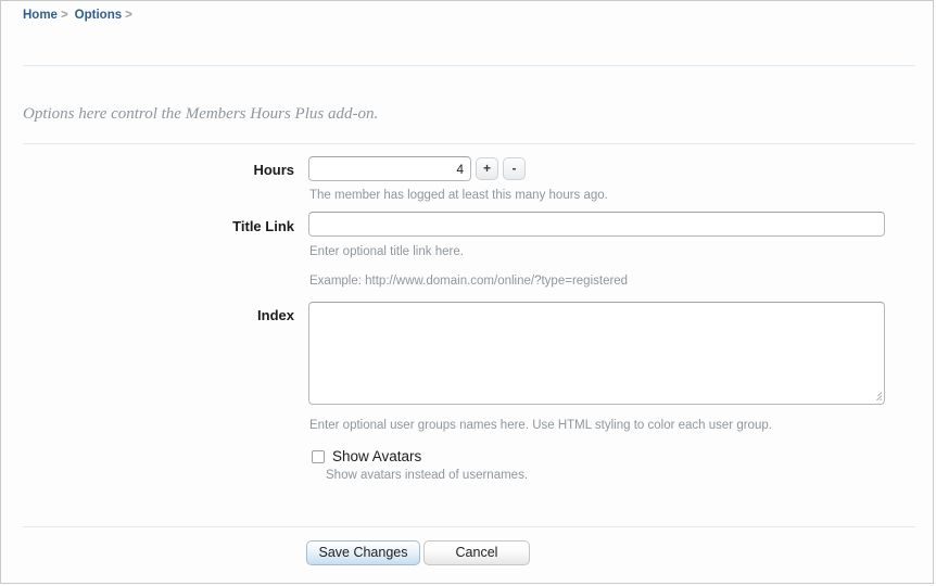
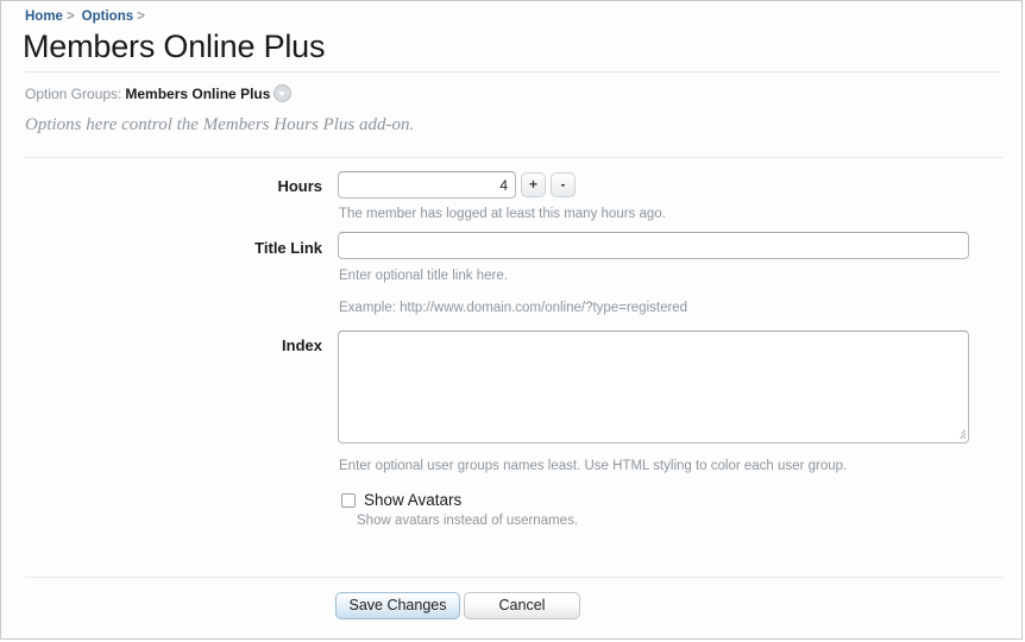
  Home > Options >
+ Members Online Plus
+ Option Groups: Members Online Plus
  Options here control the Members Hours Plus add-on.
  Hours
  4 + -
  The member has logged at least this many hours ago.
  Title Link
  Enter optional title link here.
  Example: http://www.domain.com/online/?type=registered
  Index
- Enter optional user groups names here. Use HTML styling to color each user group.
+ Enter optional user groups names least. Use HTML styling to color each user group.
  Show Avatars
  Show avatars instead of usernames.
  Save Changes
  Cancel
